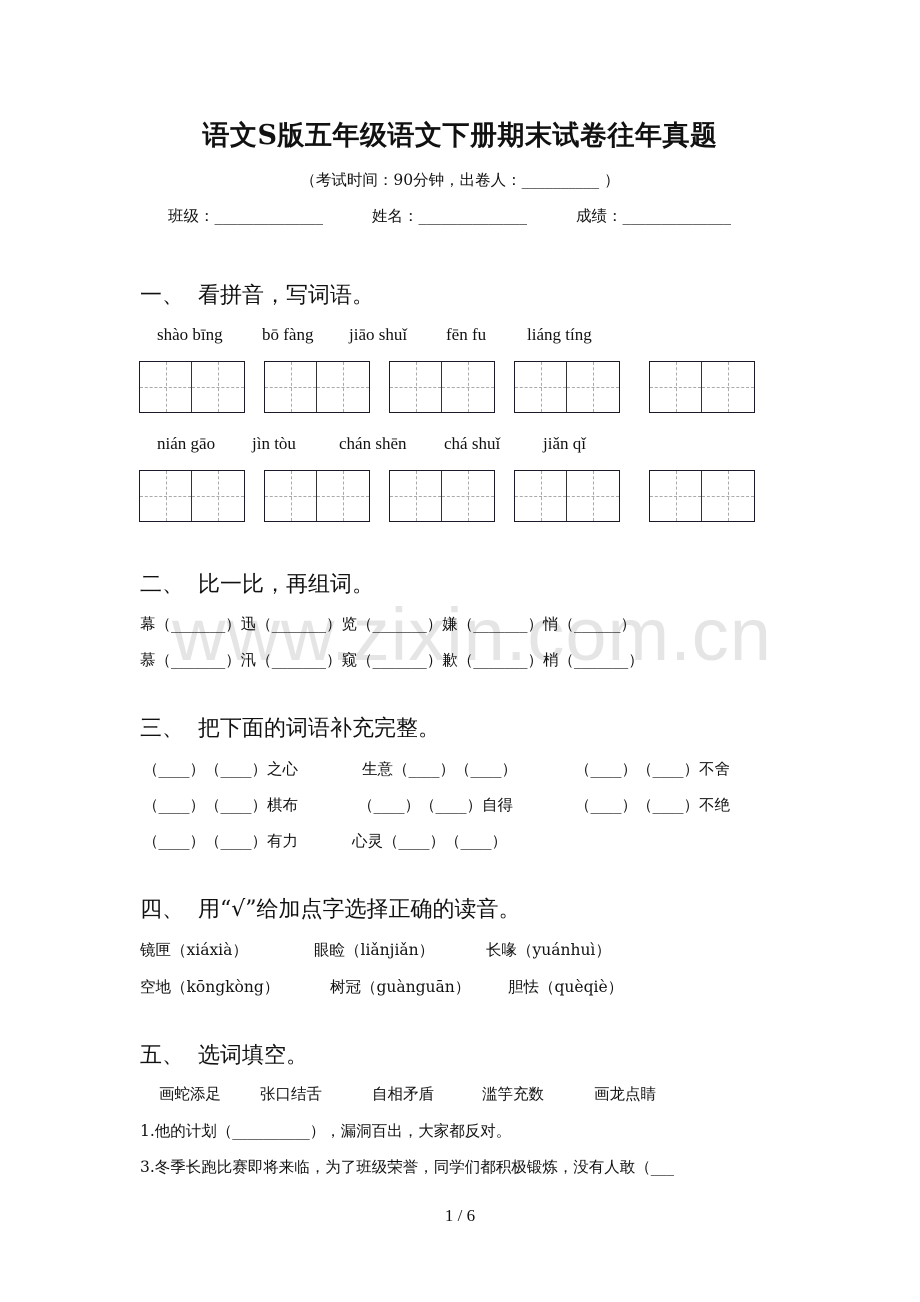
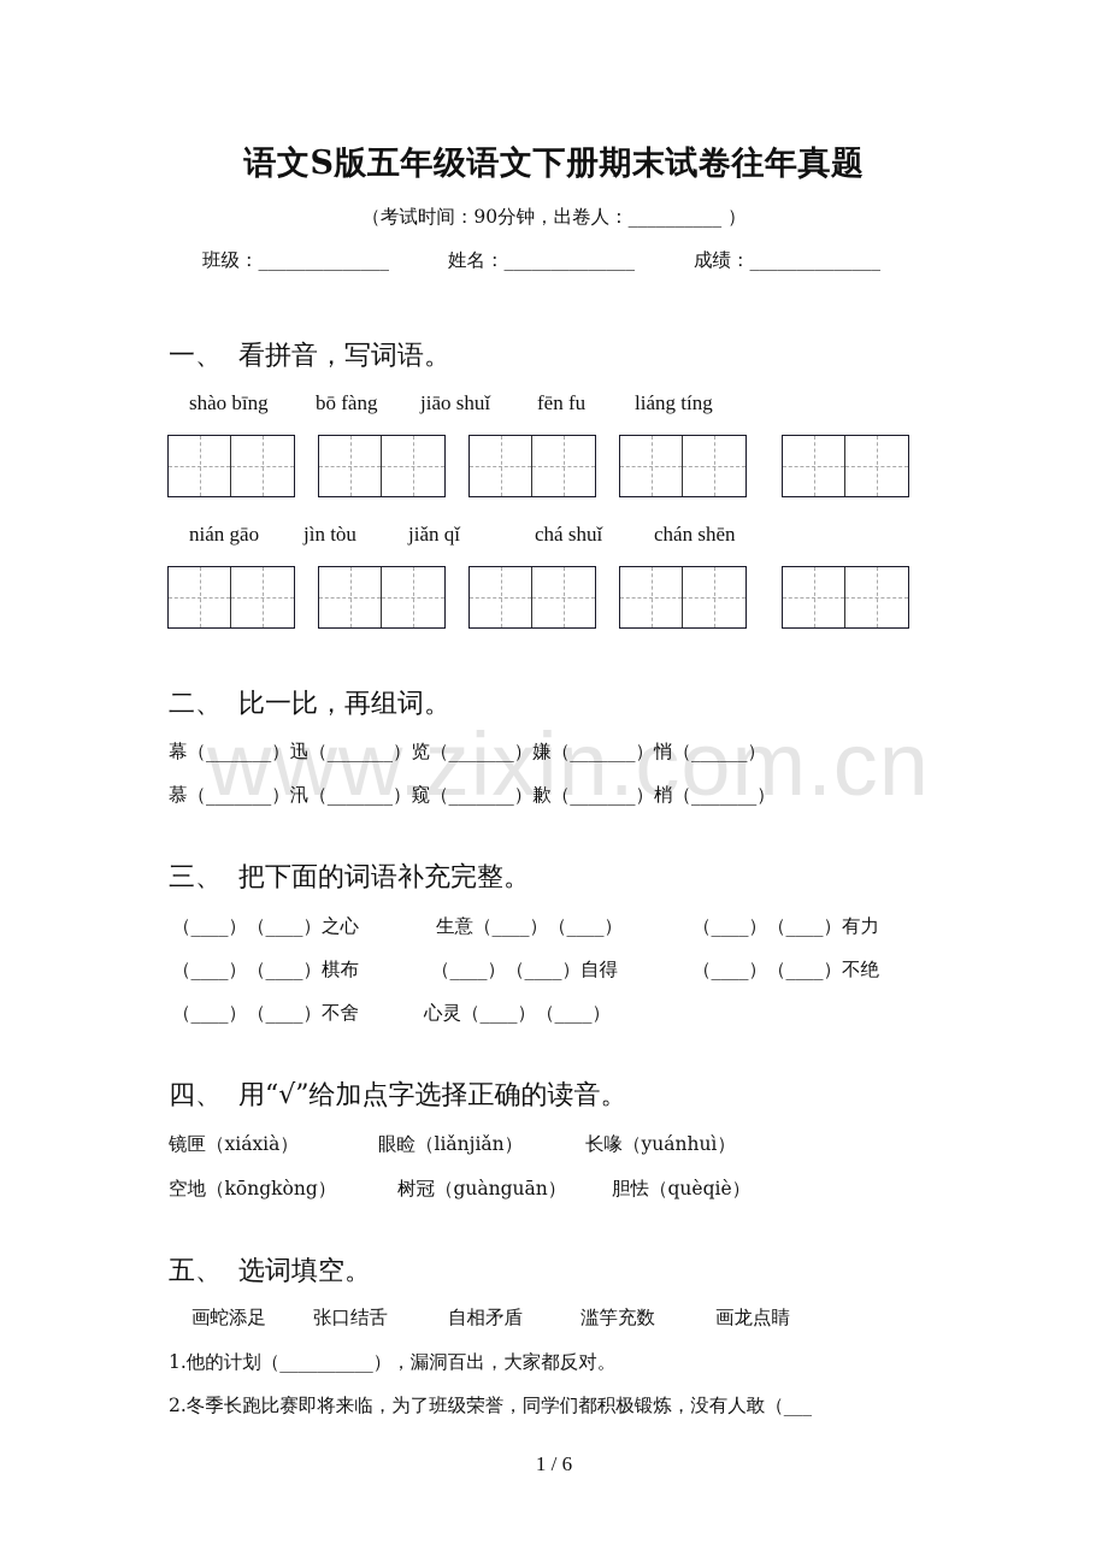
  语文S版五年级语文下册期末试卷往年真题
  （考试时间：90分钟，出卷人：__________ ）
  班级：______________
  姓名：______________
  成绩：______________
  一、 看拼音，写词语。
  shào bīng
  bō fàng
  jiāo shuǐ
  fēn fu
  liáng tíng
  nián gāo
  jìn tòu
- chán shēn
+ jiǎn qǐ
  chá shuǐ
- jiǎn qǐ
+ chán shēn
  二、 比一比，再组词。
  www.zixin.com.cn
  幕（_______）迅（_______）览（_______）嫌（_______）悄（______）
  慕（_______）汛（_______）窥（_______）歉（_______）梢（_______）
  三、 把下面的词语补充完整。
  （____）（____）之心
  生意（____）（____）
- （____）（____）不舍
+ （____）（____）有力
  （____）（____）棋布
  （____）（____）自得
  （____）（____）不绝
- （____）（____）有力
+ （____）（____）不舍
  心灵（____）（____）
  四、 用“√”给加点字选择正确的读音。
  镜匣（xiáxià）
  眼睑（liǎnjiǎn）
  长喙（yuánhuì）
  空地（kōngkòng）
  树冠（guànguān）
  胆怯（quèqiè）
  五、 选词填空。
  画蛇添足
  张口结舌
  自相矛盾
  滥竽充数
  画龙点睛
  1.他的计划（__________），漏洞百出，大家都反对。
- 3.冬季长跑比赛即将来临，为了班级荣誉，同学们都积极锻炼，没有人敢（___
+ 2.冬季长跑比赛即将来临，为了班级荣誉，同学们都积极锻炼，没有人敢（___
  1 / 6
